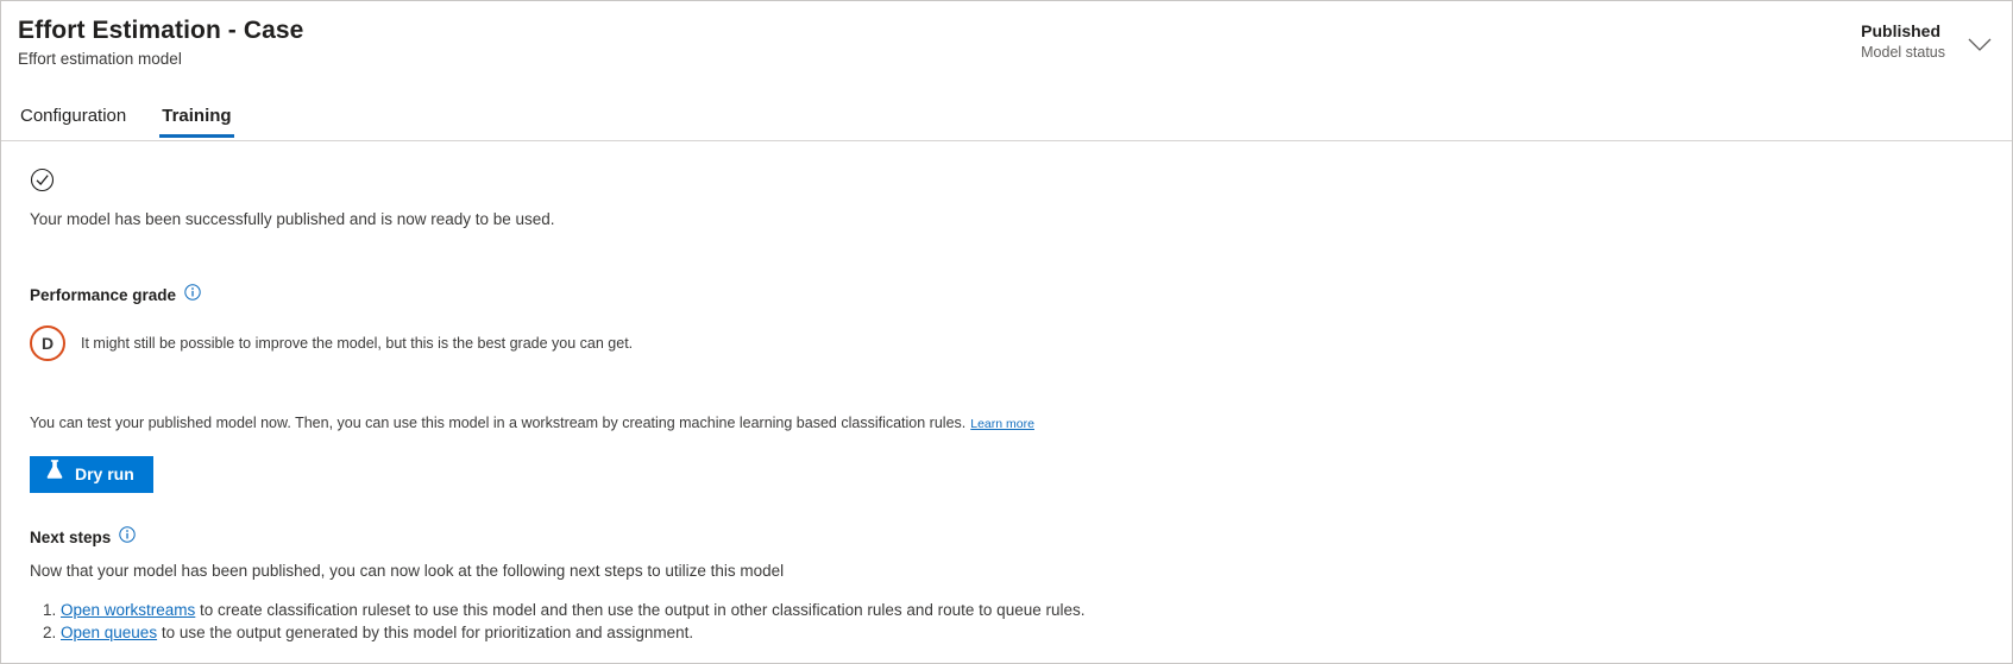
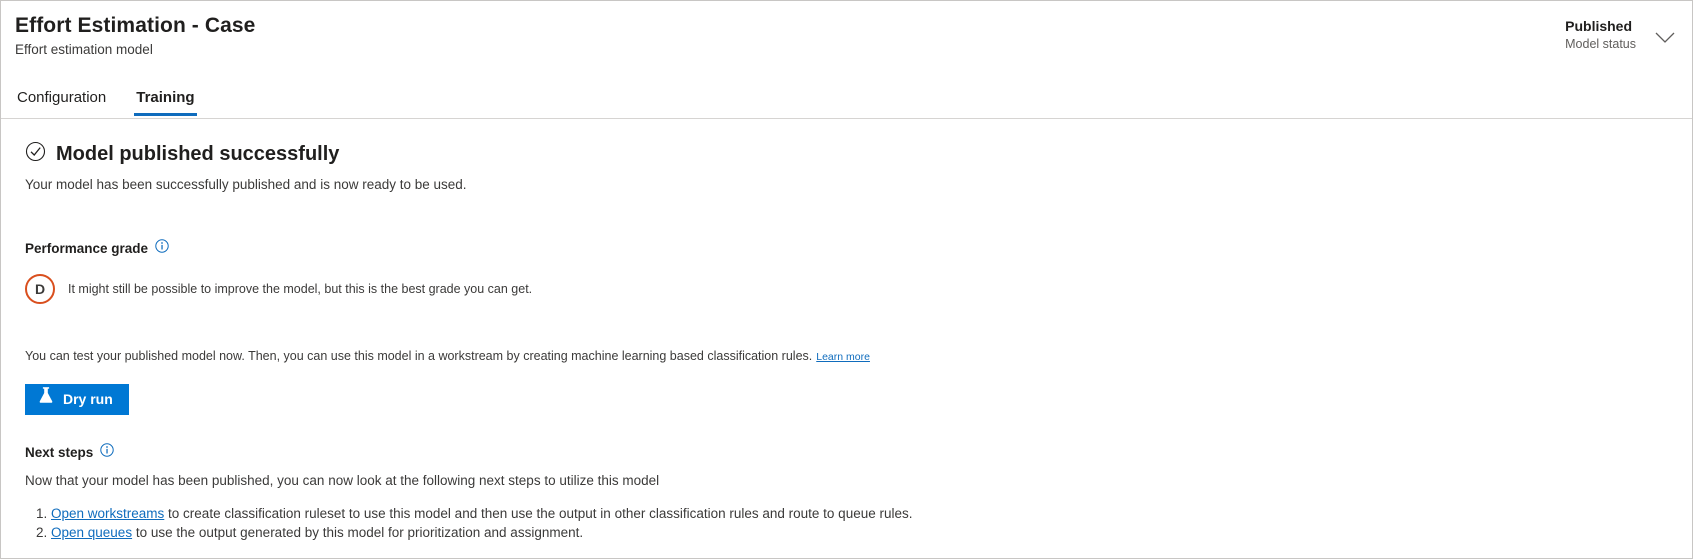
  Effort Estimation - Case
  Effort estimation model
  Published
  Model status
  Configuration
  Training
+ Model published successfully
  Your model has been successfully published and is now ready to be used.
  Performance grade
  D
  It might still be possible to improve the model, but this is the best grade you can get.
  You can test your published model now. Then, you can use this model in a workstream by creating machine learning based classification rules. Learn more
  Dry run
  Next steps
  Now that your model has been published, you can now look at the following next steps to utilize this model
  Open workstreams to create classification ruleset to use this model and then use the output in other classification rules and route to queue rules.
  Open queues to use the output generated by this model for prioritization and assignment.
